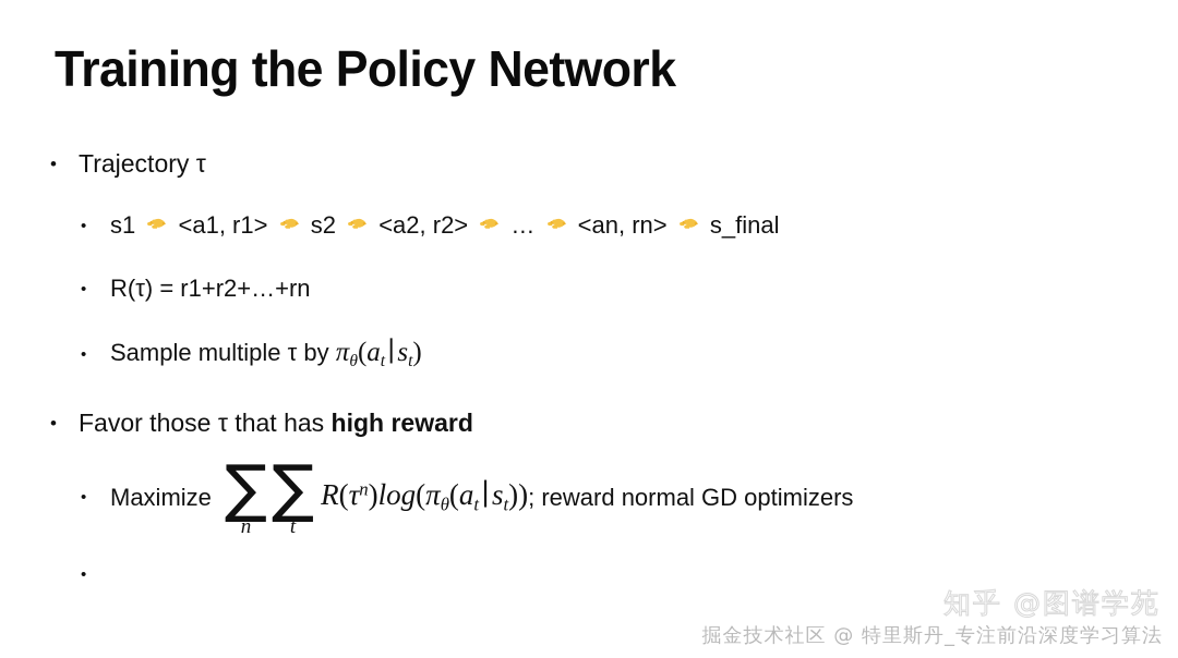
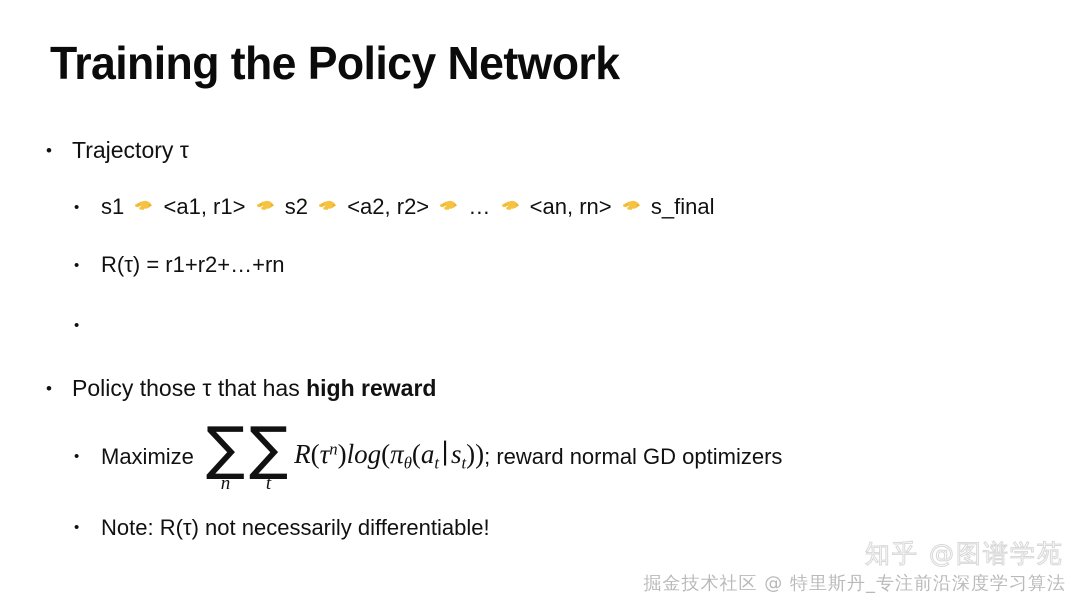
  Training the Policy Network
  •
  Trajectory τ
  •
  s1 <a1, r1> s2 <a2, r2> … <an, rn> s_final
  •
  R(τ) = r1+r2+…+rn
  •
- Sample multiple τ by πθ(at∣st)
  •
- Favor those τ that has high reward
+ Policy those τ that has high reward
  •
  Maximize
  ∑
  n
  ∑
  t
  R(τn)log(πθ(at∣st))
  ; reward normal GD optimizers
  •
+ Note: R(τ) not necessarily differentiable!
  知乎 @图谱学苑
  掘金技术社区 @ 特里斯丹_专注前沿深度学习算法
